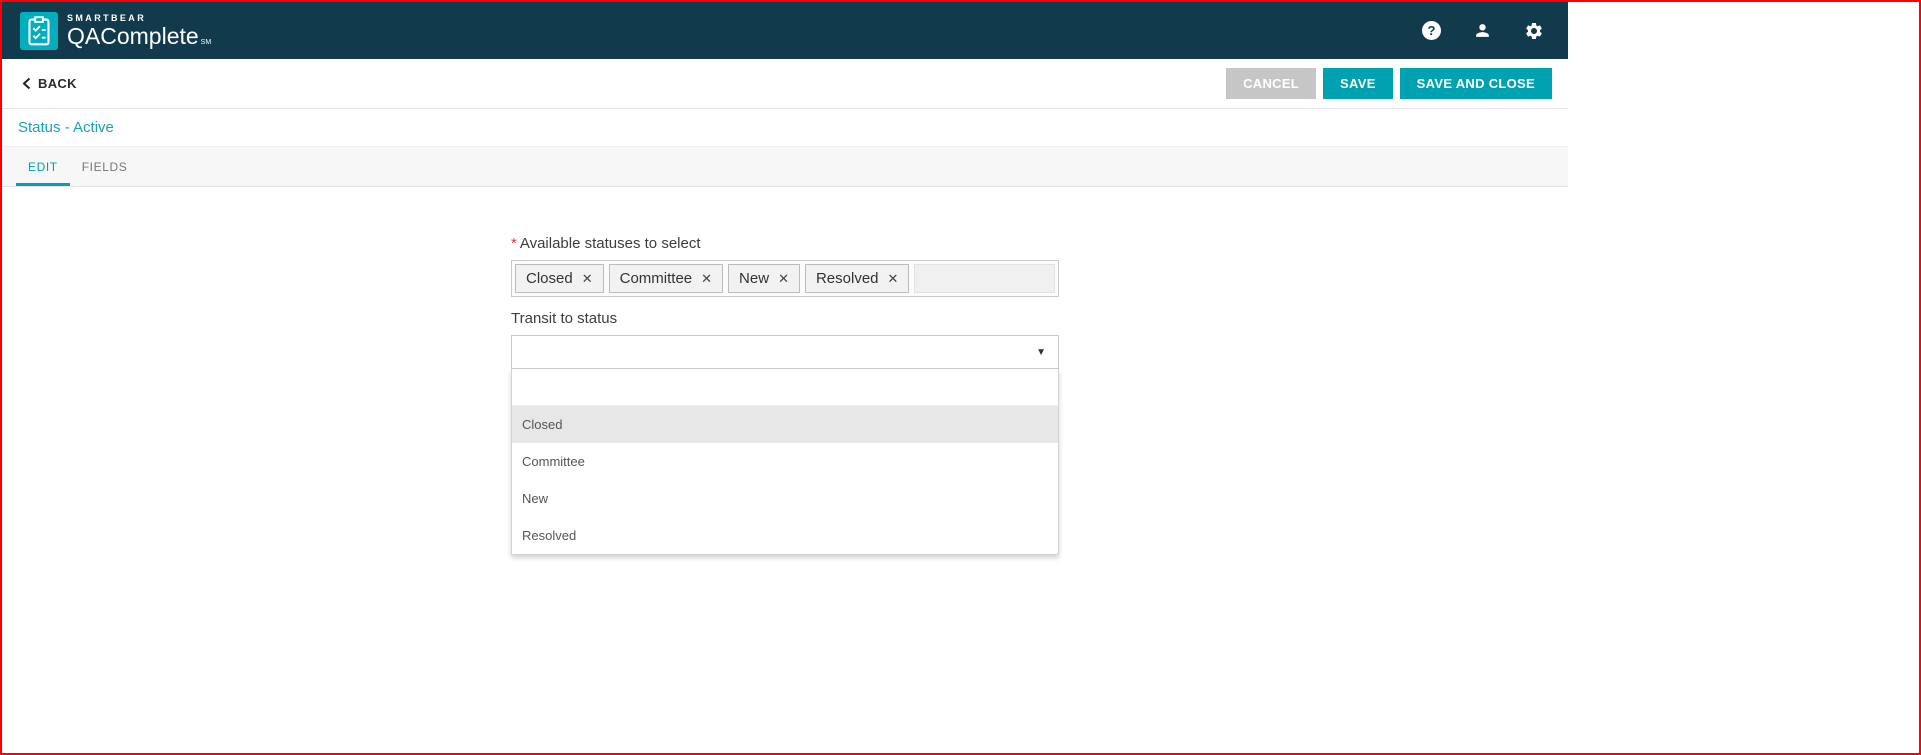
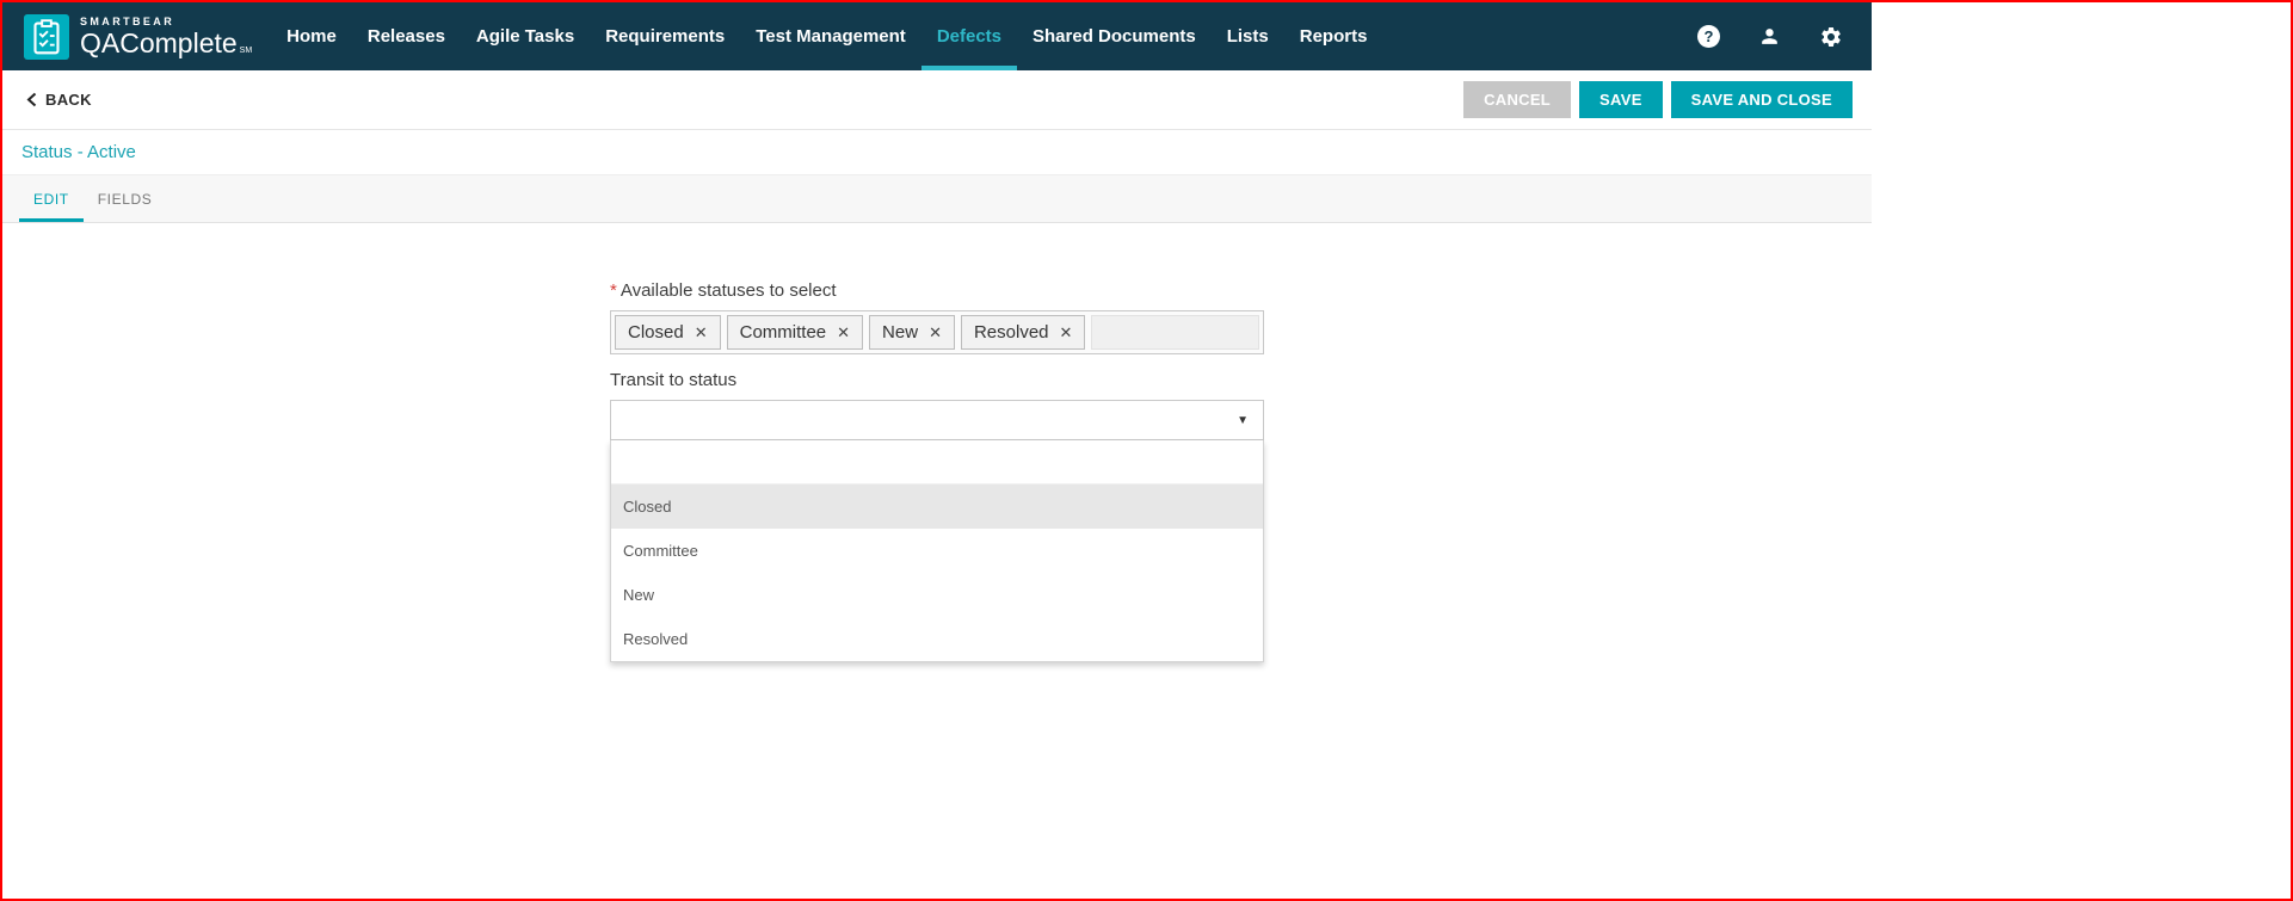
  SMARTBEAR
  QAComplete
+ Home
+ Releases
+ Agile Tasks
+ Requirements
+ Test Management
+ Defects
+ Shared Documents
+ Lists
+ Reports
  ?
  BACK
  CANCEL
  SAVE
  SAVE AND CLOSE
  Status - Active
  EDIT
  FIELDS
  * Available statuses to select
  Closed
  ✕
  Committee
  ✕
  New
  ✕
  Resolved
  ✕
  Transit to status
  ▼
  Closed
  Committee
  New
  Resolved
